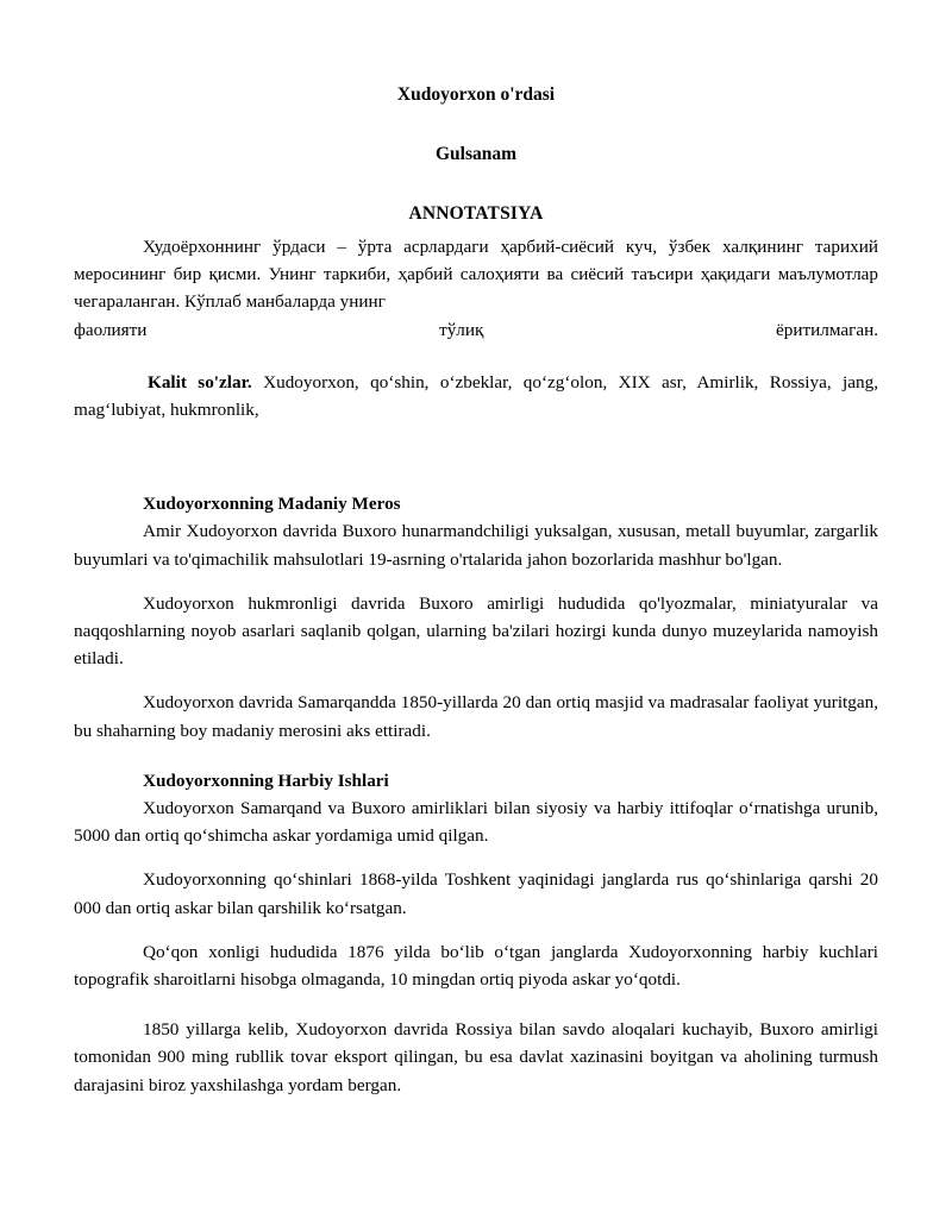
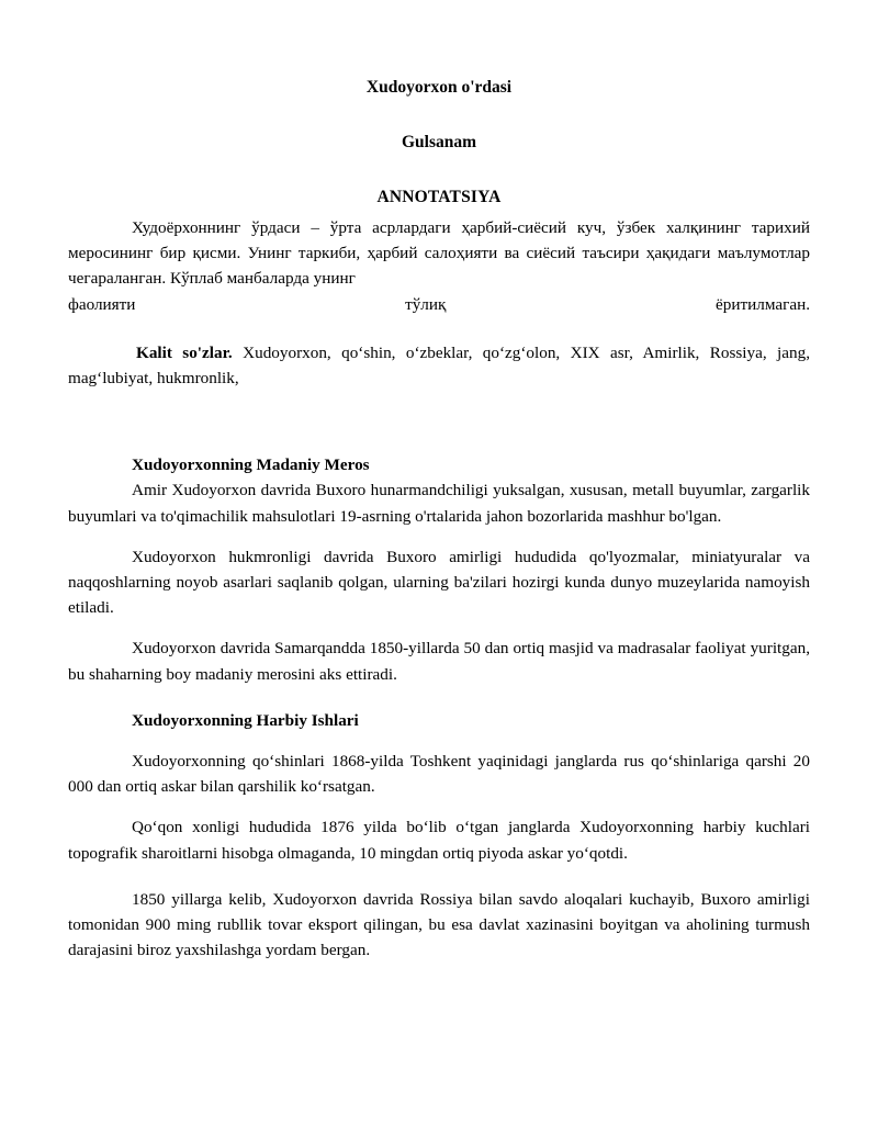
  Xudoyorxon o'rdasi
  Gulsanam
  ANNOTATSIYA
  Худоёрхоннинг ўрдаси – ўрта асрлардаги ҳарбий-сиёсий куч, ўзбек халқининг тарихий меросининг бир қисми. Унинг таркиби, ҳарбий салоҳияти ва сиёсий таъсири ҳақидаги маълумотлар чегараланган. Кўплаб манбаларда унинг
  фаолияти
  тўлиқ
  ёритилмаган.
  Kalit so'zlar. Xudoyorxon, qoʻshin, oʻzbeklar, qoʻzgʻolon, XIX asr, Amirlik, Rossiya, jang, magʻlubiyat, hukmronlik,
  Xudoyorxonning Madaniy Meros
  Amir Xudoyorxon davrida Buxoro hunarmandchiligi yuksalgan, xususan, metall buyumlar, zargarlik buyumlari va to'qimachilik mahsulotlari 19-asrning o'rtalarida jahon bozorlarida mashhur bo'lgan.
  Xudoyorxon hukmronligi davrida Buxoro amirligi hududida qo'lyozmalar, miniatyuralar va naqqoshlarning noyob asarlari saqlanib qolgan, ularning ba'zilari hozirgi kunda dunyo muzeylarida namoyish etiladi.
- Xudoyorxon davrida Samarqandda 1850-yillarda 20 dan ortiq masjid va madrasalar faoliyat yuritgan, bu shaharning boy madaniy merosini aks ettiradi.
+ Xudoyorxon davrida Samarqandda 1850-yillarda 50 dan ortiq masjid va madrasalar faoliyat yuritgan, bu shaharning boy madaniy merosini aks ettiradi.
  Xudoyorxonning Harbiy Ishlari
- Xudoyorxon Samarqand va Buxoro amirliklari bilan siyosiy va harbiy ittifoqlar oʻrnatishga urunib, 5000 dan ortiq qoʻshimcha askar yordamiga umid qilgan.
  Xudoyorxonning qoʻshinlari 1868-yilda Toshkent yaqinidagi janglarda rus qoʻshinlariga qarshi 20 000 dan ortiq askar bilan qarshilik koʻrsatgan.
  Qoʻqon xonligi hududida 1876 yilda boʻlib oʻtgan janglarda Xudoyorxonning harbiy kuchlari topografik sharoitlarni hisobga olmaganda, 10 mingdan ortiq piyoda askar yoʻqotdi.
  1850 yillarga kelib, Xudoyorxon davrida Rossiya bilan savdo aloqalari kuchayib, Buxoro amirligi tomonidan 900 ming rubllik tovar eksport qilingan, bu esa davlat xazinasini boyitgan va aholining turmush darajasini biroz yaxshilashga yordam bergan.
